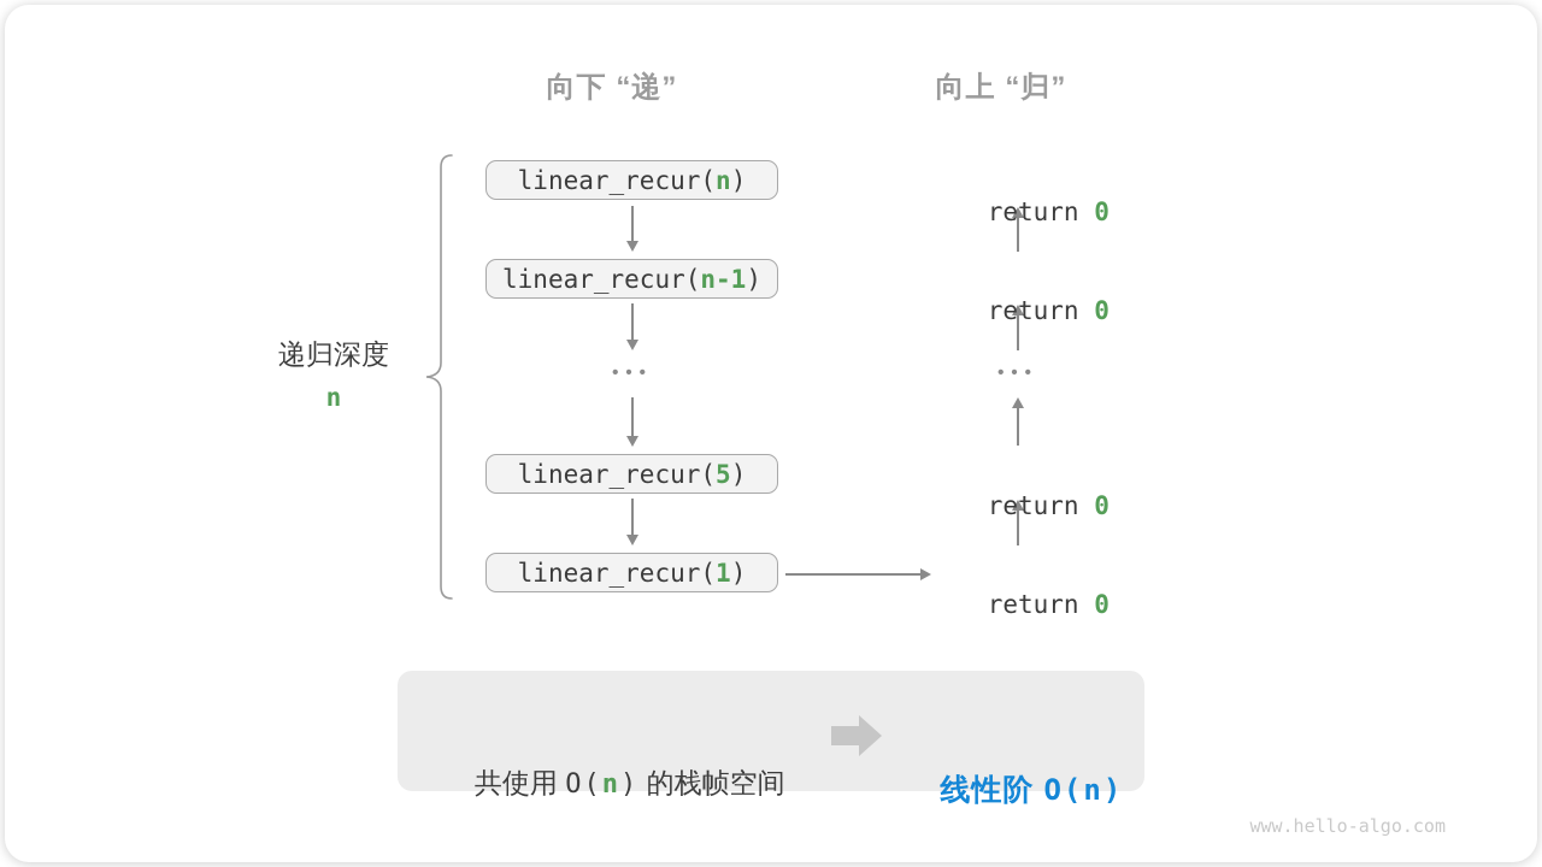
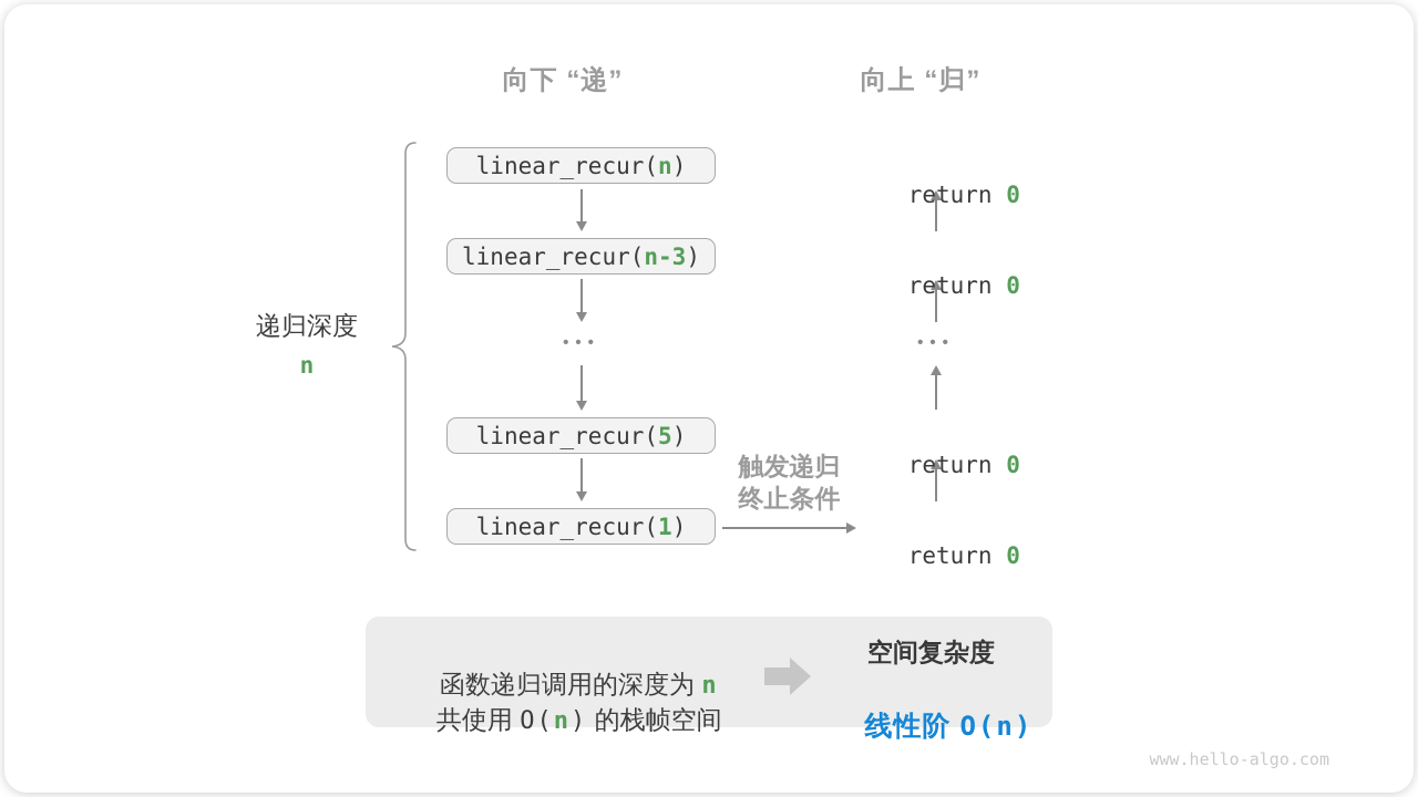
  向下 “递”
  向上 “归”
  递归深度
  n
  linear_recur(
  n
  )
  linear_recur(
- n-1
+ n-3
  )
  linear_recur(
  5
  )
  linear_recur(
  1
  )
  •••
  •••
  return 0
  return 0
  return 0
  return 0
+ 触发递归
+ 终止条件
+ 函数递归调用的深度为 n
  共使用 O(n) 的栈帧空间
+ 空间复杂度
  线性阶 O(n)
  www.hello-algo.com
